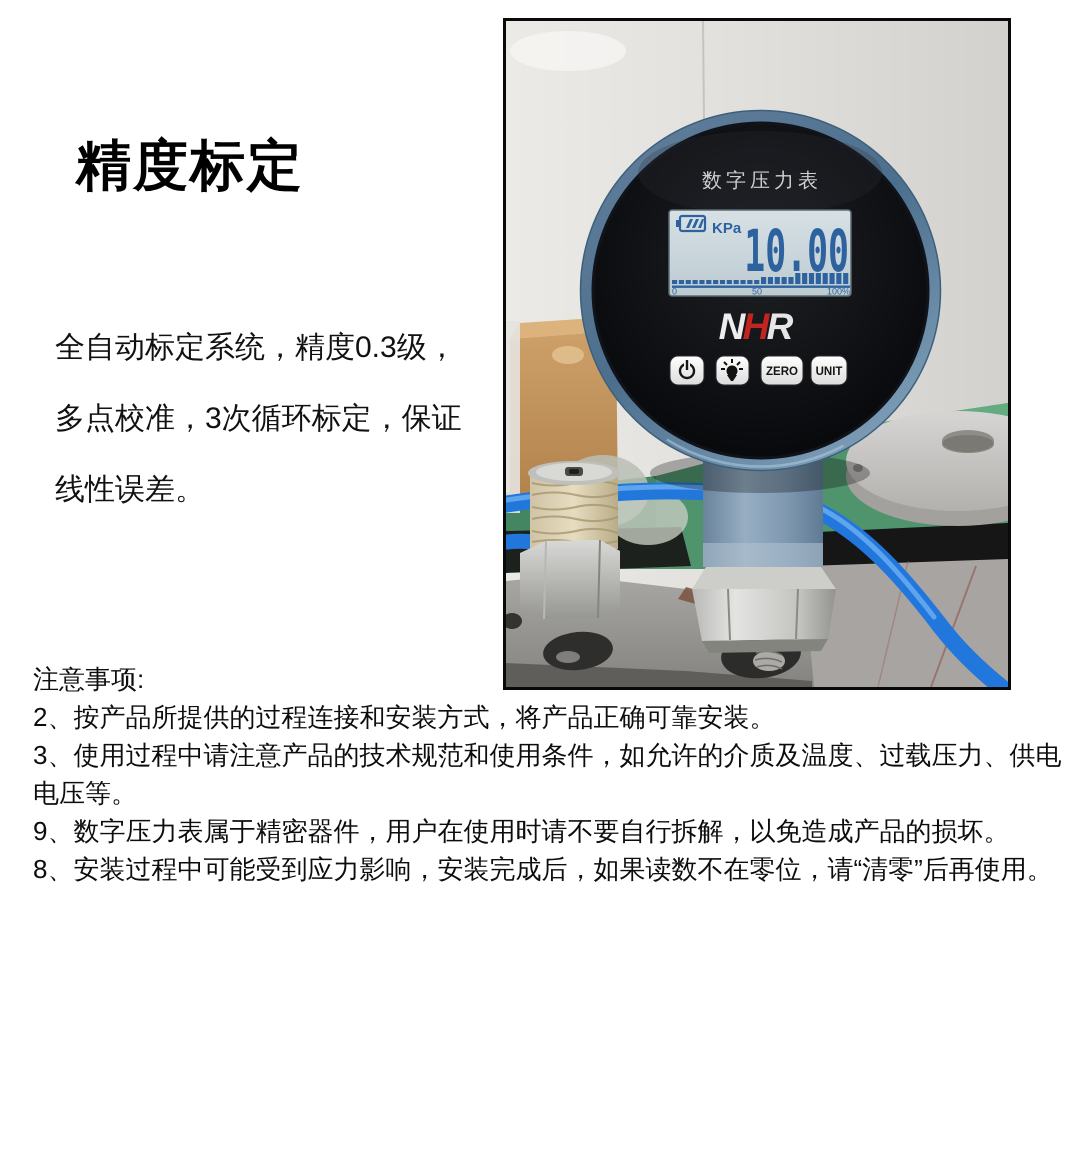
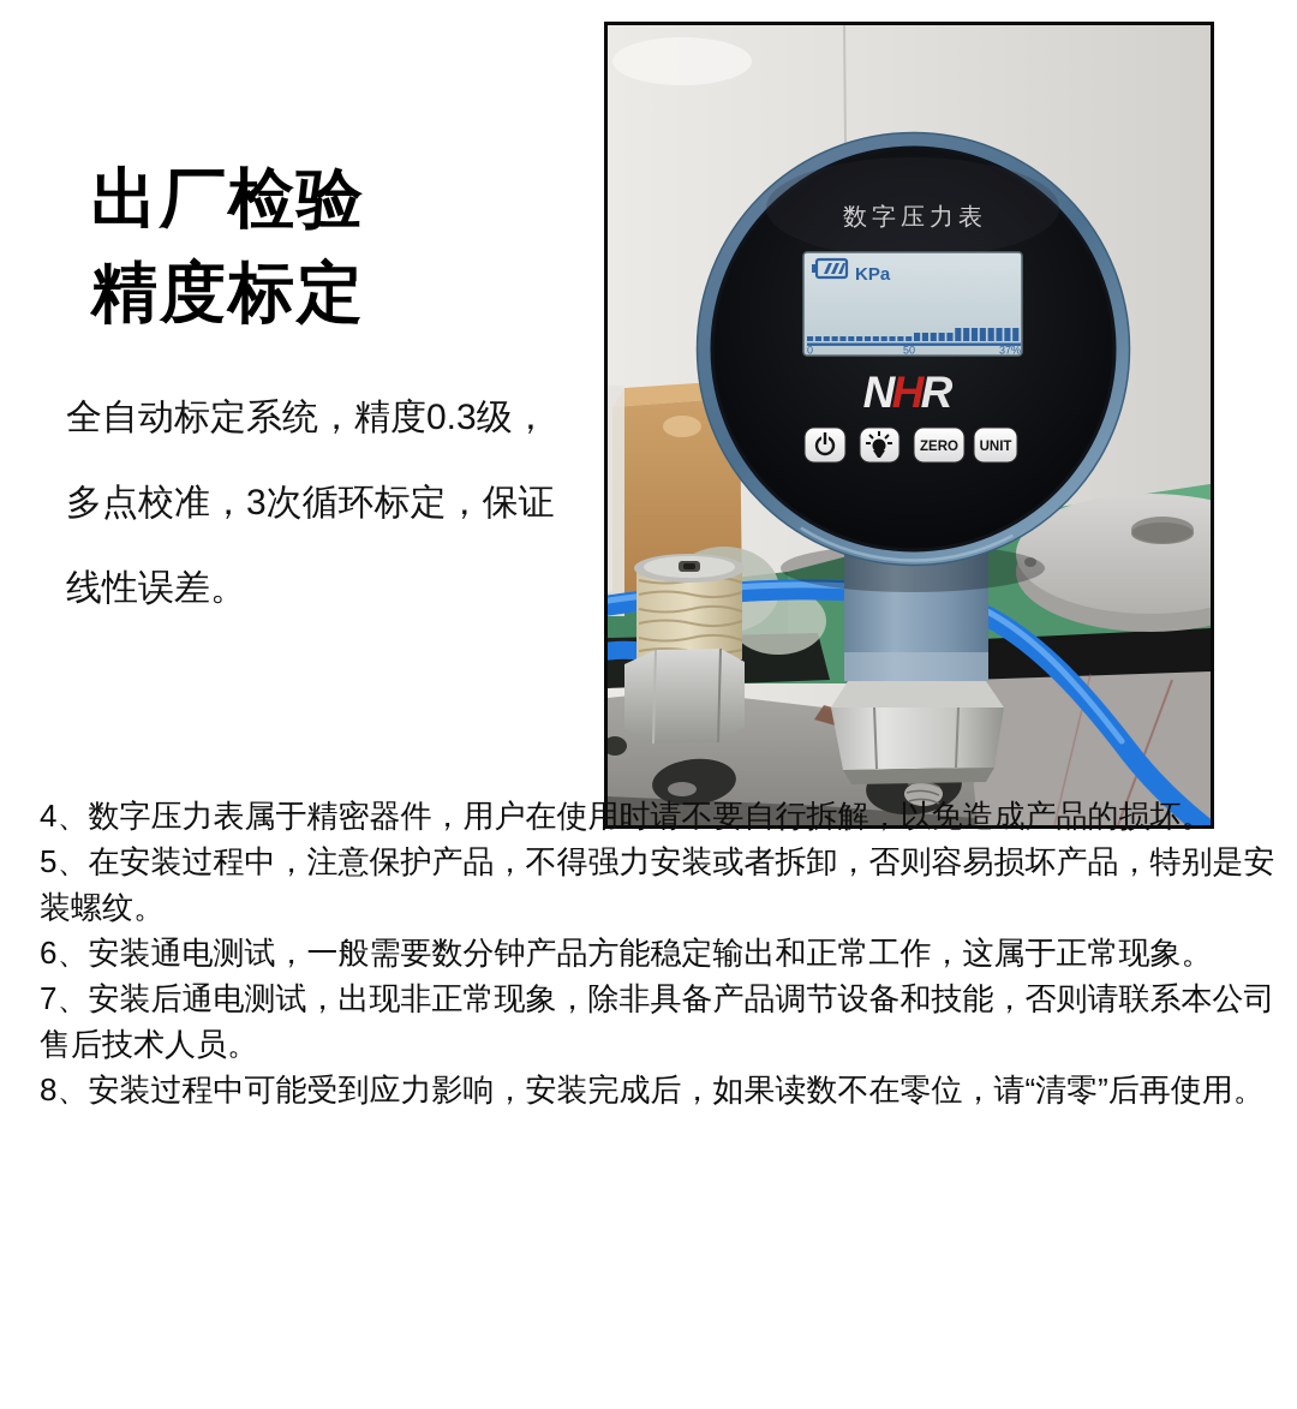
+ 出厂检验
  精度标定
  全自动标定系统，精度0.3级，多点校准，3次循环标定，保证线性误差。
  数字压力表
  KPa
- 10.00
  0
  50
- 100%
+ 37%
  N
  H
  R
  ZERO
  UNIT
- 注意事项:
- 2、按产品所提供的过程连接和安装方式，将产品正确可靠安装。
- 3、使用过程中请注意产品的技术规范和使用条件，如允许的介质及温度、过载压力、供电电压等。
- 9、数字压力表属于精密器件，用户在使用时请不要自行拆解，以免造成产品的损坏。
+ 4、数字压力表属于精密器件，用户在使用时请不要自行拆解，以免造成产品的损坏。
+ 5、在安装过程中，注意保护产品，不得强力安装或者拆卸，否则容易损坏产品，特别是安装螺纹。
+ 6、安装通电测试，一般需要数分钟产品方能稳定输出和正常工作，这属于正常现象。
+ 7、安装后通电测试，出现非正常现象，除非具备产品调节设备和技能，否则请联系本公司售后技术人员。
  8、安装过程中可能受到应力影响，安装完成后，如果读数不在零位，请“清零”后再使用。
